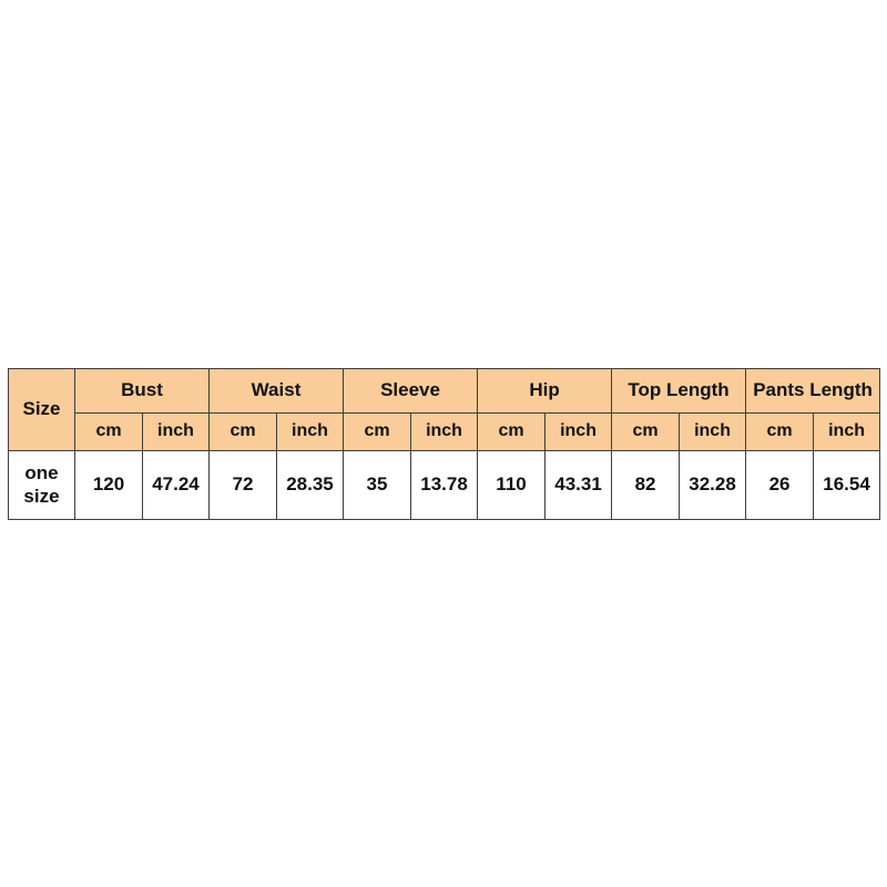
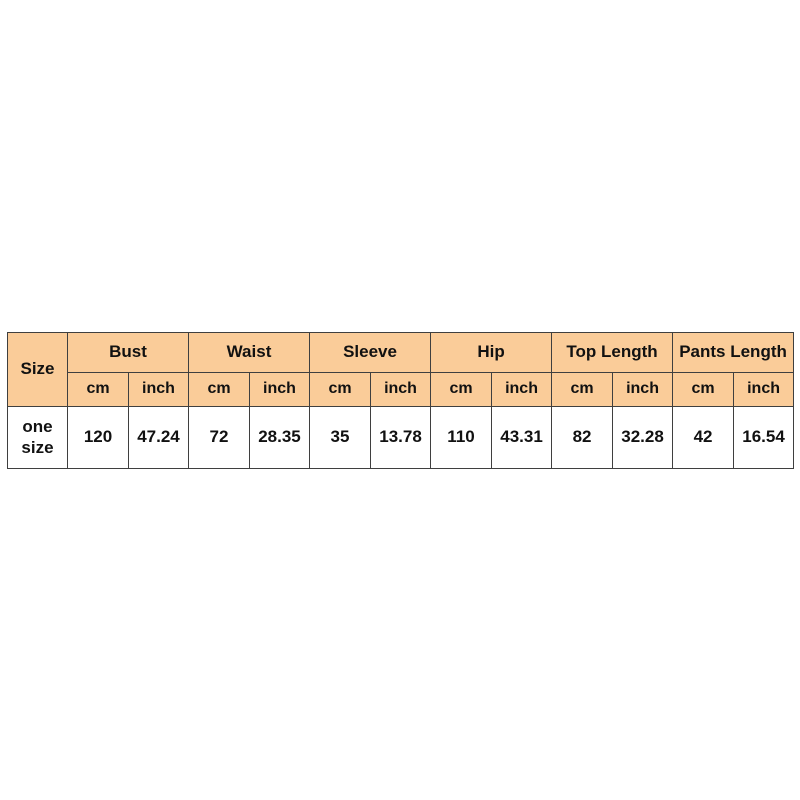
  Size	Bust	Waist	Sleeve	Hip	Top Length	Pants Length
  cm	inch	cm	inch	cm	inch	cm	inch	cm	inch	cm	inch
- one size	120	47.24	72	28.35	35	13.78	110	43.31	82	32.28	26	16.54
+ one size	120	47.24	72	28.35	35	13.78	110	43.31	82	32.28	42	16.54
